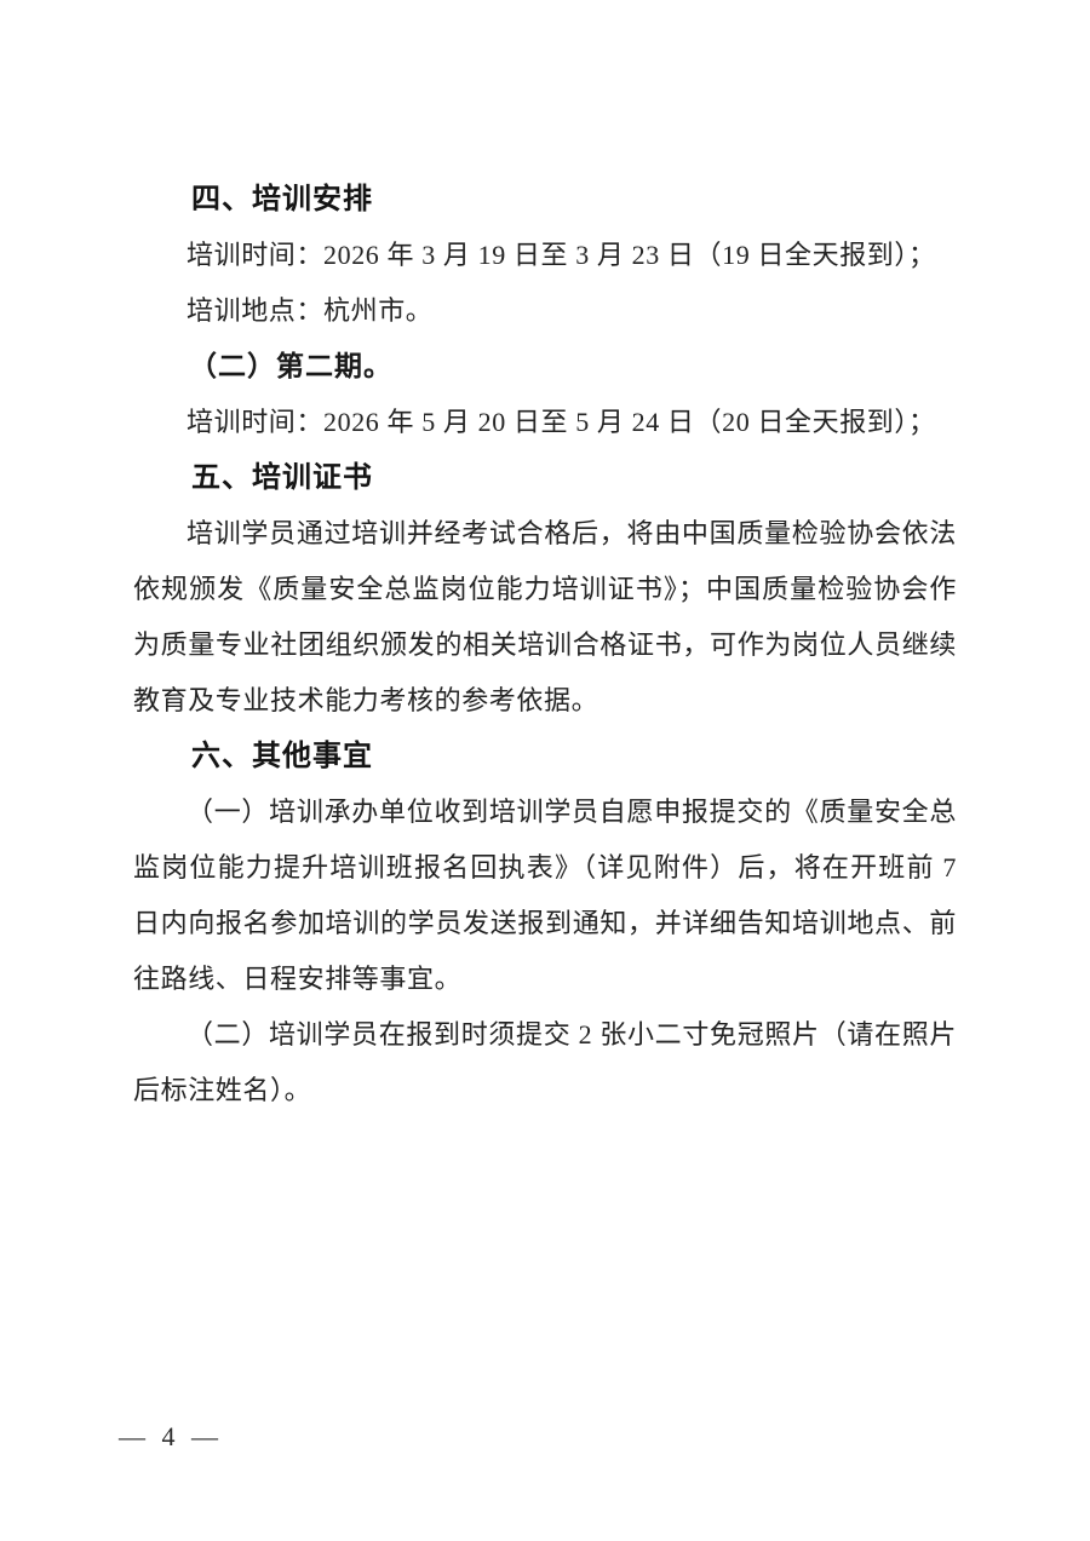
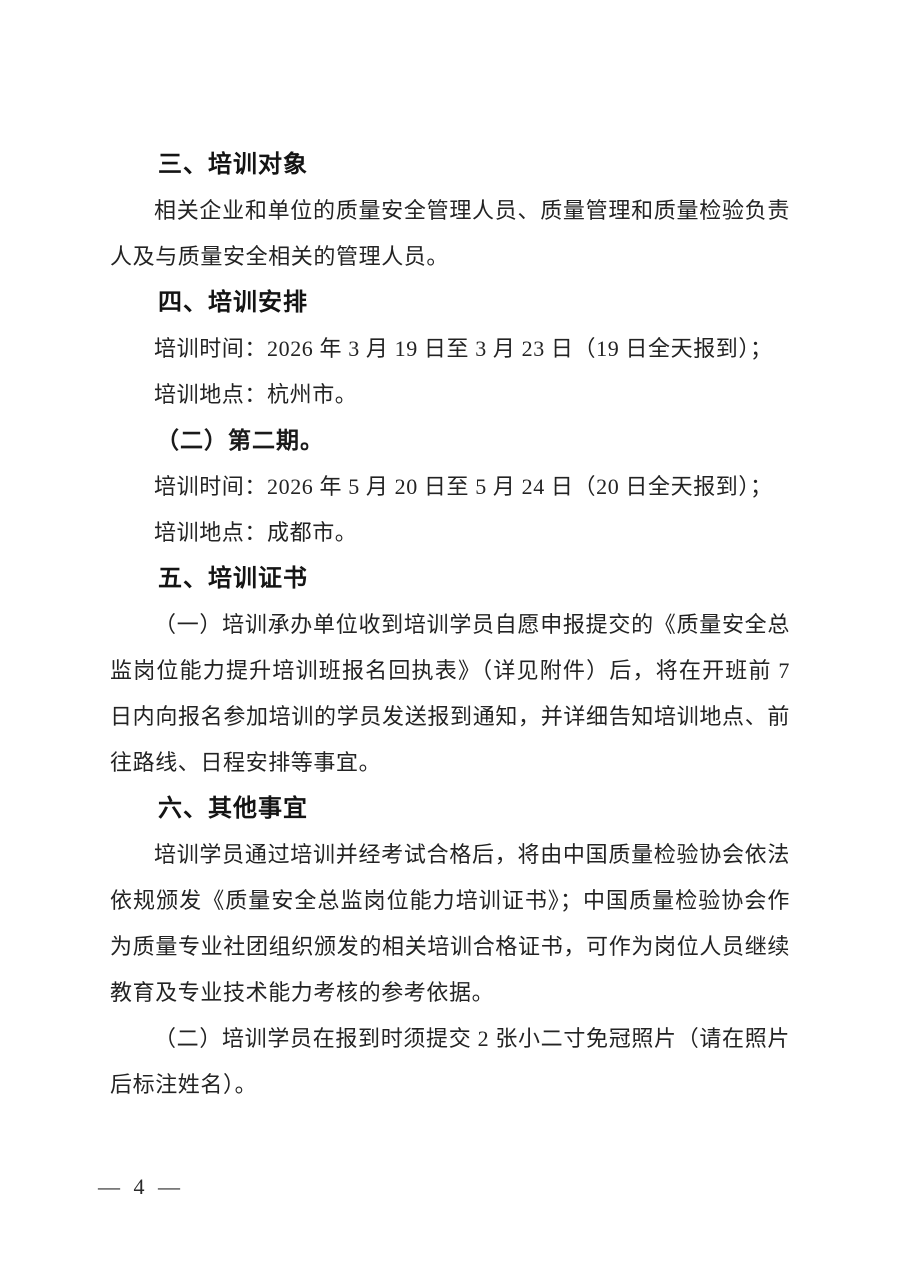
+ 三、培训对象
+ 相关企业和单位的质量安全管理人员、质量管理和质量检验负责人及与质量安全相关的管理人员。
  四、培训安排
  培训时间：2026 年 3 月 19 日至 3 月 23 日（19 日全天报到）；
  培训地点：杭州市。
  （二）第二期。
  培训时间：2026 年 5 月 20 日至 5 月 24 日（20 日全天报到）；
+ 培训地点：成都市。
  五、培训证书
- 培训学员通过培训并经考试合格后，将由中国质量检验协会依法依规颁发《质量安全总监岗位能力培训证书》；中国质量检验协会作为质量专业社团组织颁发的相关培训合格证书，可作为岗位人员继续教育及专业技术能力考核的参考依据。
+ （一）培训承办单位收到培训学员自愿申报提交的《质量安全总监岗位能力提升培训班报名回执表》（详见附件）后，将在开班前 7 日内向报名参加培训的学员发送报到通知，并详细告知培训地点、前往路线、日程安排等事宜。
  六、其他事宜
- （一）培训承办单位收到培训学员自愿申报提交的《质量安全总监岗位能力提升培训班报名回执表》（详见附件）后，将在开班前 7 日内向报名参加培训的学员发送报到通知，并详细告知培训地点、前往路线、日程安排等事宜。
+ 培训学员通过培训并经考试合格后，将由中国质量检验协会依法依规颁发《质量安全总监岗位能力培训证书》；中国质量检验协会作为质量专业社团组织颁发的相关培训合格证书，可作为岗位人员继续教育及专业技术能力考核的参考依据。
  （二）培训学员在报到时须提交 2 张小二寸免冠照片（请在照片后标注姓名）。
  — 4 —
